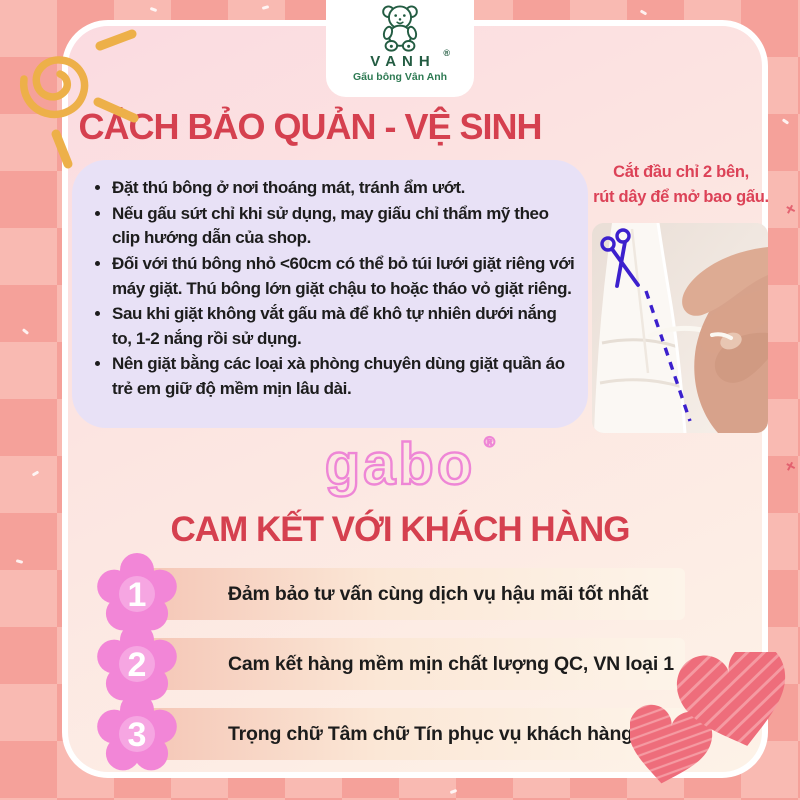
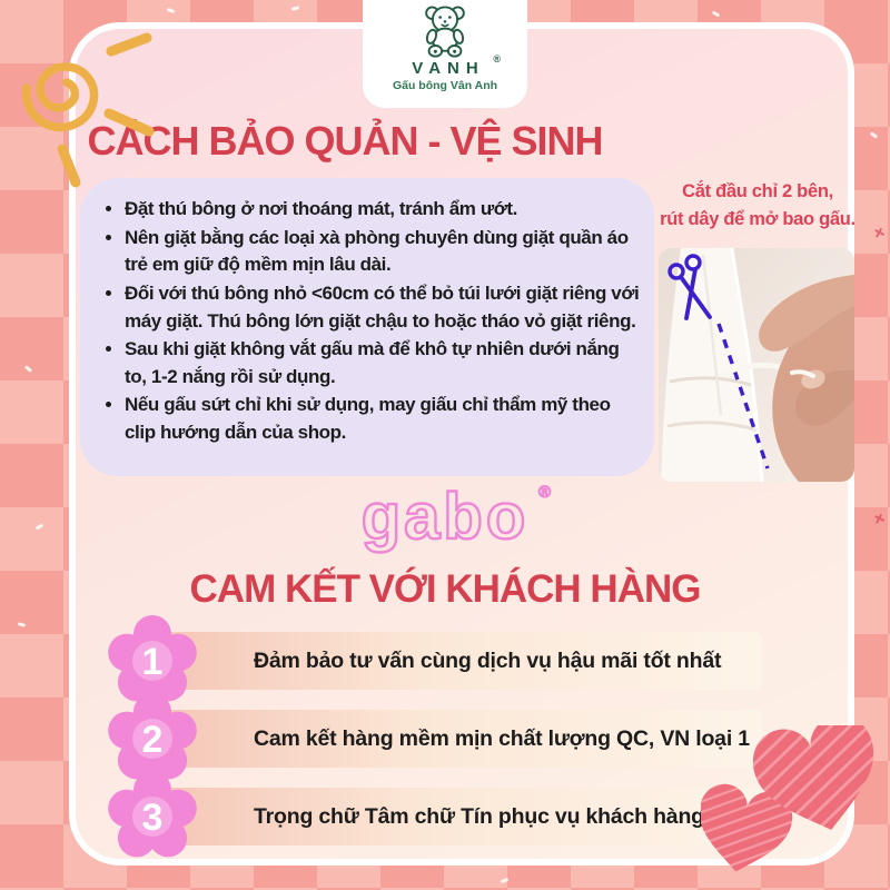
  VANH
  Gấu bông Vân Anh
  ®
  CÁCH BẢO QUẢN - VỆ SINH
  Đặt thú bông ở nơi thoáng mát, tránh ẩm ướt.
- Nếu gấu sứt chỉ khi sử dụng, may giấu chỉ thẩm mỹ theo clip hướng dẫn của shop.
+ Nên giặt bằng các loại xà phòng chuyên dùng giặt quần áo trẻ em giữ độ mềm mịn lâu dài.
  Đối với thú bông nhỏ <60cm có thể bỏ túi lưới giặt riêng với máy giặt. Thú bông lớn giặt chậu to hoặc tháo vỏ giặt riêng.
  Sau khi giặt không vắt gấu mà để khô tự nhiên dưới nắng to, 1-2 nắng rồi sử dụng.
- Nên giặt bằng các loại xà phòng chuyên dùng giặt quần áo trẻ em giữ độ mềm mịn lâu dài.
+ Nếu gấu sứt chỉ khi sử dụng, may giấu chỉ thẩm mỹ theo clip hướng dẫn của shop.
  Cắt đầu chỉ 2 bên,
  rút dây để mở bao gấu.
  gabo
  ®
  CAM KẾT VỚI KHÁCH HÀNG
  Đảm bảo tư vấn cùng dịch vụ hậu mãi tốt nhất
  1
  Cam kết hàng mềm mịn chất lượng QC, VN loại 1
  2
  Trọng chữ Tâm chữ Tín phục vụ khách hàng
  3
